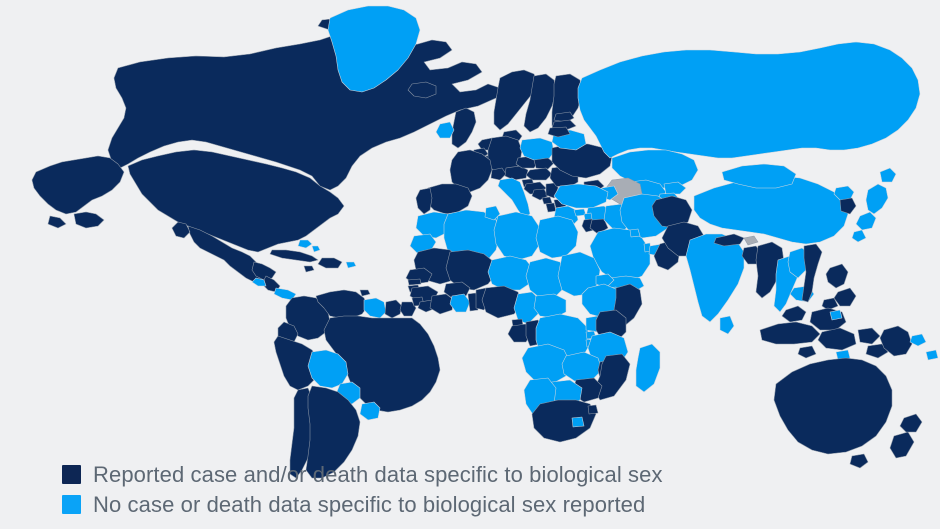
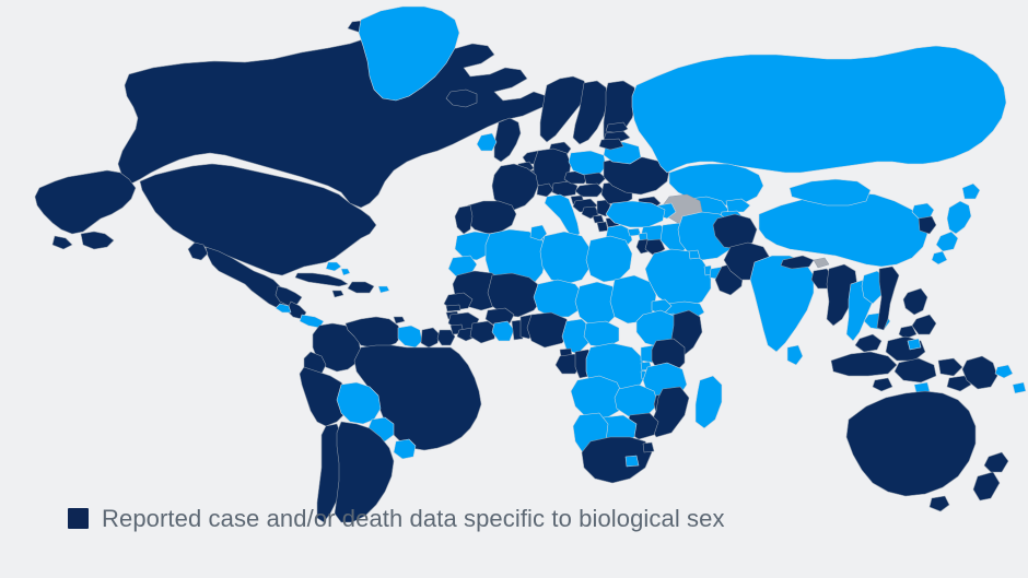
  Reported case and/or death data specific to biological sex
- No case or death data specific to biological sex reported
